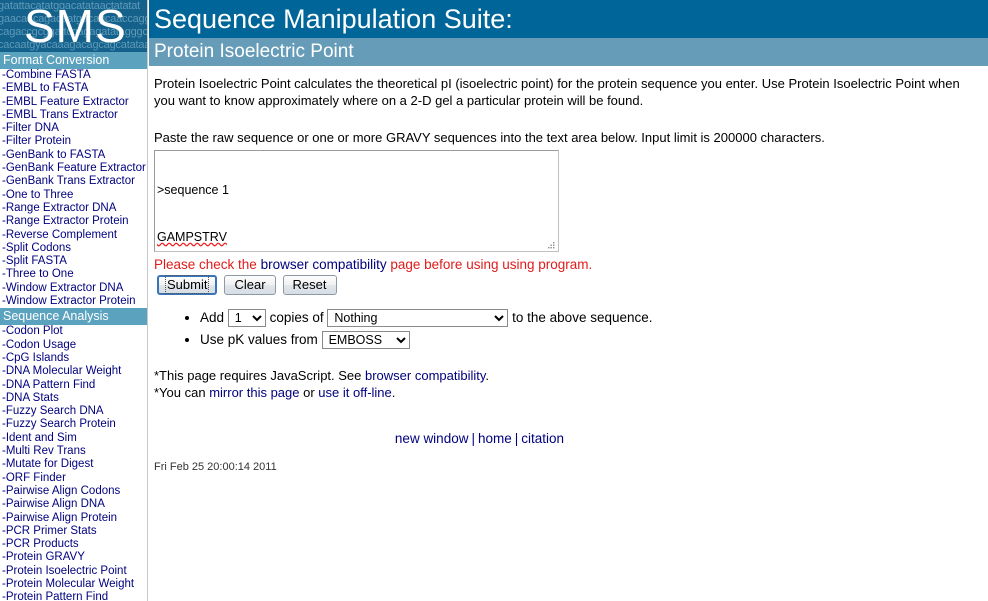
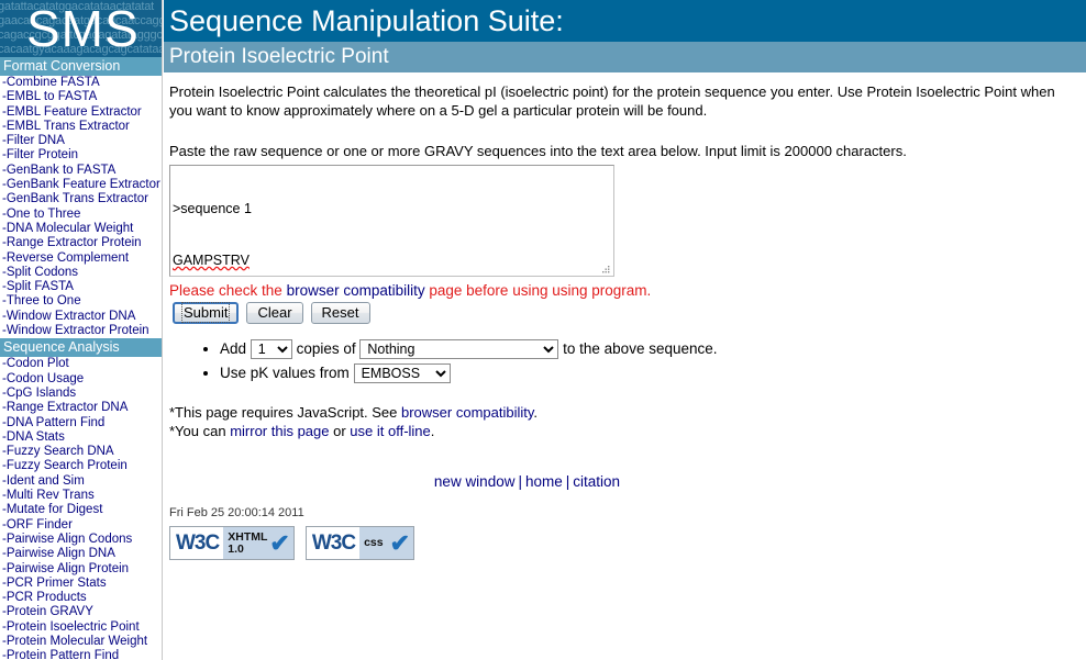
  gatattacatatggacatataactatatat
  gaacaacagacaatgacagcaaccag
  cagaccgcggattcgagagatatagggc
  cacaatgyacaaagacagcagcatata
  SMS
  Format Conversion
  -Combine FASTA
  -EMBL to FASTA
  -EMBL Feature Extractor
  -EMBL Trans Extractor
  -Filter DNA
  -Filter Protein
  -GenBank to FASTA
  -GenBank Feature Extractor
  -GenBank Trans Extractor
  -One to Three
- -Range Extractor DNA
+ -DNA Molecular Weight
  -Range Extractor Protein
  -Reverse Complement
  -Split Codons
  -Split FASTA
  -Three to One
  -Window Extractor DNA
  -Window Extractor Protein
  Sequence Analysis
  -Codon Plot
  -Codon Usage
  -CpG Islands
- -DNA Molecular Weight
+ -Range Extractor DNA
  -DNA Pattern Find
  -DNA Stats
  -Fuzzy Search DNA
  -Fuzzy Search Protein
  -Ident and Sim
  -Multi Rev Trans
  -Mutate for Digest
  -ORF Finder
  -Pairwise Align Codons
  -Pairwise Align DNA
  -Pairwise Align Protein
  -PCR Primer Stats
  -PCR Products
  -Protein GRAVY
  -Protein Isoelectric Point
  -Protein Molecular Weight
  -Protein Pattern Find
  Sequence Manipulation Suite:
  Protein Isoelectric Point
- Protein Isoelectric Point calculates the theoretical pI (isoelectric point) for the protein sequence you enter. Use Protein Isoelectric Point when you want to know approximately where on a 2-D gel a particular protein will be found.
+ Protein Isoelectric Point calculates the theoretical pI (isoelectric point) for the protein sequence you enter. Use Protein Isoelectric Point when you want to know approximately where on a 5-D gel a particular protein will be found.
  Paste the raw sequence or one or more GRAVY sequences into the text area below. Input limit is 200000 characters.
  >sequence 1
  GAMPSTRV
  Please check the browser compatibility page before using using program.
  Submit Clear Reset
  Add 1 copies of Nothing to the above sequence.
  Use pK values from EMBOSS
  *This page requires JavaScript. See browser compatibility.
  *You can mirror this page or use it off-line.
  new window | home | citation
  Fri Feb 25 20:00:14 2011
+ W3C XHTML
+ 1.0 ✔ W3C css ✔
